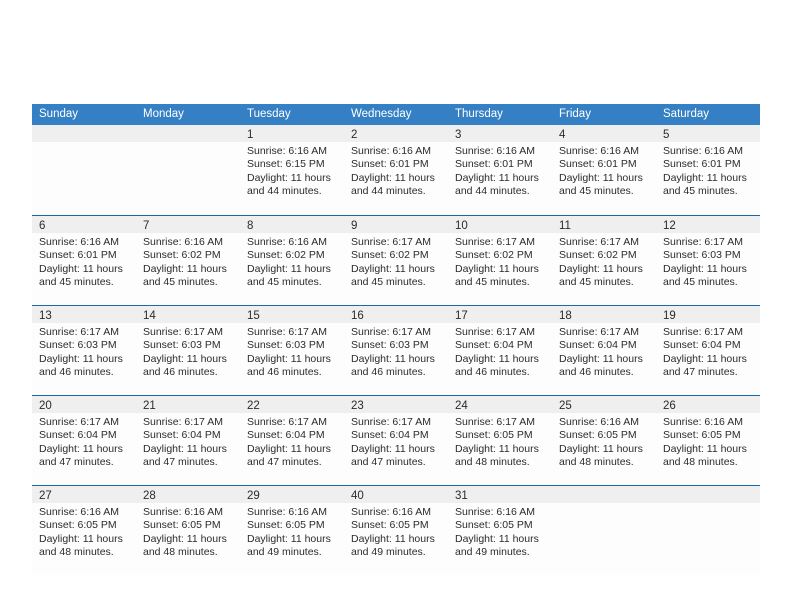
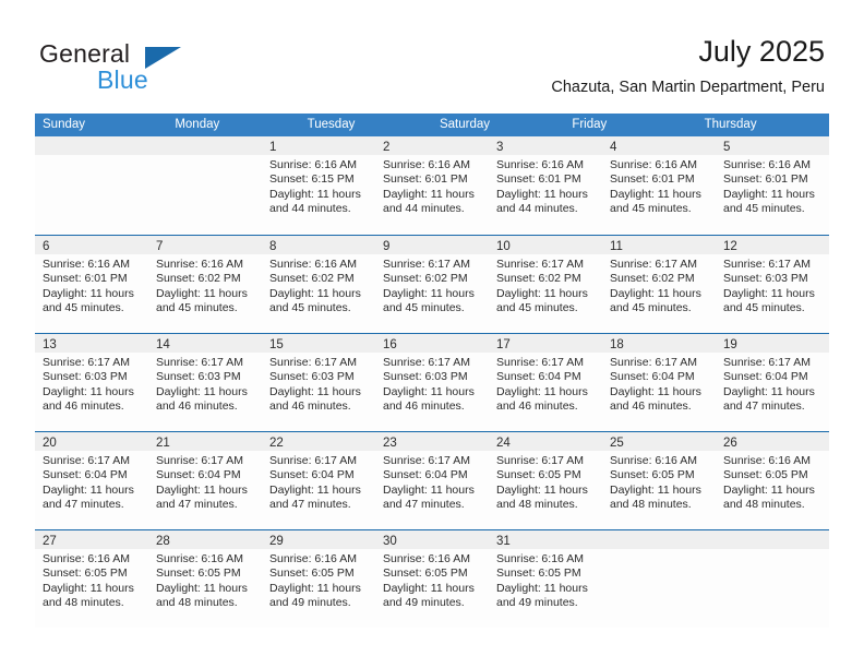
+ General
+ Blue
+ July 2025
+ Chazuta, San Martin Department, Peru
  Sunday
  Monday
  Tuesday
- Wednesday
- Thursday
+ Saturday
  Friday
- Saturday
+ Thursday
  1
  Sunrise: 6:16 AM
  Sunset: 6:15 PM
  Daylight: 11 hours
  and 44 minutes.
  2
  Sunrise: 6:16 AM
  Sunset: 6:01 PM
  Daylight: 11 hours
  and 44 minutes.
  3
  Sunrise: 6:16 AM
  Sunset: 6:01 PM
  Daylight: 11 hours
  and 44 minutes.
  4
  Sunrise: 6:16 AM
  Sunset: 6:01 PM
  Daylight: 11 hours
  and 45 minutes.
  5
  Sunrise: 6:16 AM
  Sunset: 6:01 PM
  Daylight: 11 hours
  and 45 minutes.
  6
  Sunrise: 6:16 AM
  Sunset: 6:01 PM
  Daylight: 11 hours
  and 45 minutes.
  7
  Sunrise: 6:16 AM
  Sunset: 6:02 PM
  Daylight: 11 hours
  and 45 minutes.
  8
  Sunrise: 6:16 AM
  Sunset: 6:02 PM
  Daylight: 11 hours
  and 45 minutes.
  9
  Sunrise: 6:17 AM
  Sunset: 6:02 PM
  Daylight: 11 hours
  and 45 minutes.
  10
  Sunrise: 6:17 AM
  Sunset: 6:02 PM
  Daylight: 11 hours
  and 45 minutes.
  11
  Sunrise: 6:17 AM
  Sunset: 6:02 PM
  Daylight: 11 hours
  and 45 minutes.
  12
  Sunrise: 6:17 AM
  Sunset: 6:03 PM
  Daylight: 11 hours
  and 45 minutes.
  13
  Sunrise: 6:17 AM
  Sunset: 6:03 PM
  Daylight: 11 hours
  and 46 minutes.
  14
  Sunrise: 6:17 AM
  Sunset: 6:03 PM
  Daylight: 11 hours
  and 46 minutes.
  15
  Sunrise: 6:17 AM
  Sunset: 6:03 PM
  Daylight: 11 hours
  and 46 minutes.
  16
  Sunrise: 6:17 AM
  Sunset: 6:03 PM
  Daylight: 11 hours
  and 46 minutes.
  17
  Sunrise: 6:17 AM
  Sunset: 6:04 PM
  Daylight: 11 hours
  and 46 minutes.
  18
  Sunrise: 6:17 AM
  Sunset: 6:04 PM
  Daylight: 11 hours
  and 46 minutes.
  19
  Sunrise: 6:17 AM
  Sunset: 6:04 PM
  Daylight: 11 hours
  and 47 minutes.
  20
  Sunrise: 6:17 AM
  Sunset: 6:04 PM
  Daylight: 11 hours
  and 47 minutes.
  21
  Sunrise: 6:17 AM
  Sunset: 6:04 PM
  Daylight: 11 hours
  and 47 minutes.
  22
  Sunrise: 6:17 AM
  Sunset: 6:04 PM
  Daylight: 11 hours
  and 47 minutes.
  23
  Sunrise: 6:17 AM
  Sunset: 6:04 PM
  Daylight: 11 hours
  and 47 minutes.
  24
  Sunrise: 6:17 AM
  Sunset: 6:05 PM
  Daylight: 11 hours
  and 48 minutes.
  25
  Sunrise: 6:16 AM
  Sunset: 6:05 PM
  Daylight: 11 hours
  and 48 minutes.
  26
  Sunrise: 6:16 AM
  Sunset: 6:05 PM
  Daylight: 11 hours
  and 48 minutes.
  27
  Sunrise: 6:16 AM
  Sunset: 6:05 PM
  Daylight: 11 hours
  and 48 minutes.
  28
  Sunrise: 6:16 AM
  Sunset: 6:05 PM
  Daylight: 11 hours
  and 48 minutes.
  29
  Sunrise: 6:16 AM
  Sunset: 6:05 PM
  Daylight: 11 hours
  and 49 minutes.
- 40
+ 30
  Sunrise: 6:16 AM
  Sunset: 6:05 PM
  Daylight: 11 hours
  and 49 minutes.
  31
  Sunrise: 6:16 AM
  Sunset: 6:05 PM
  Daylight: 11 hours
  and 49 minutes.
